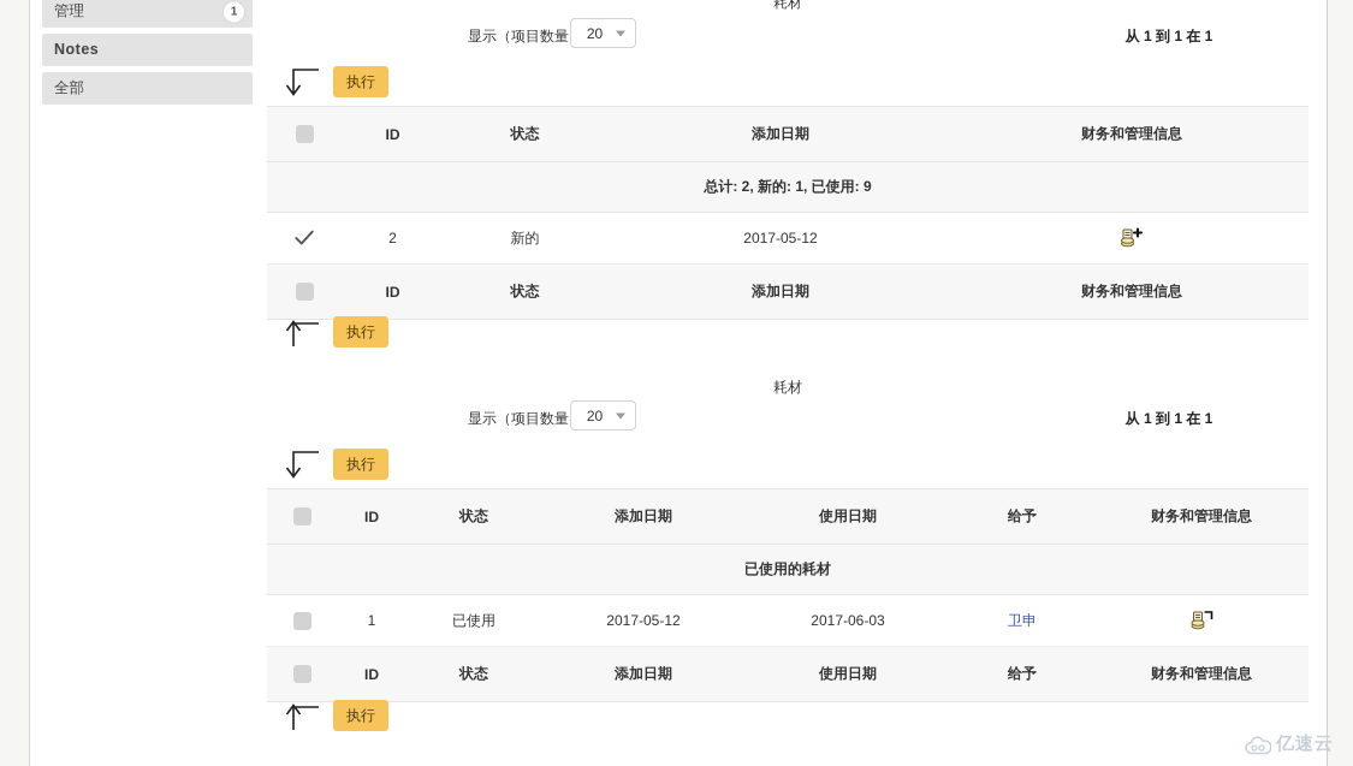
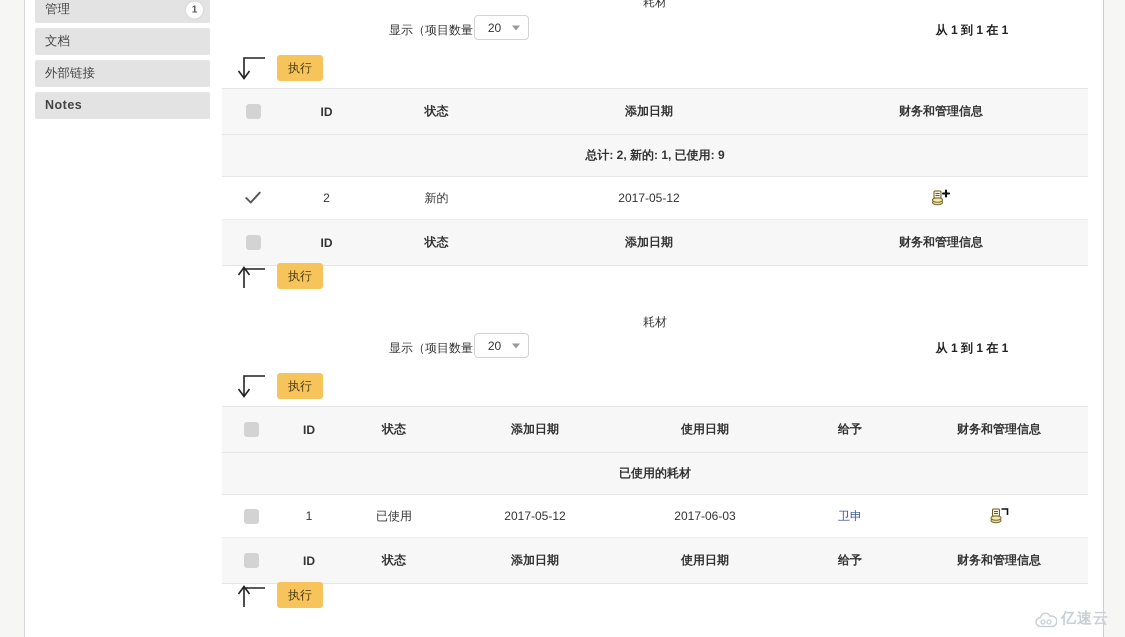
  管理
  1
+ 文档
+ 外部链接
  Notes
- 全部
  耗材
  显示（项目数量
  20
  从 1 到 1 在 1
  执行
  总计: 2, 新的: 1, 已使用: 9
  	ID	状态	添加日期	财务和管理信息
  	2	新的	2017-05-12
  	ID	状态	添加日期	财务和管理信息
  执行
  耗材
  显示（项目数量
  20
  从 1 到 1 在 1
  执行
  已使用的耗材
  	ID	状态	添加日期	使用日期	给予	财务和管理信息
  	1	已使用	2017-05-12	2017-06-03	卫申
  	ID	状态	添加日期	使用日期	给予	财务和管理信息
  执行
  亿速云
